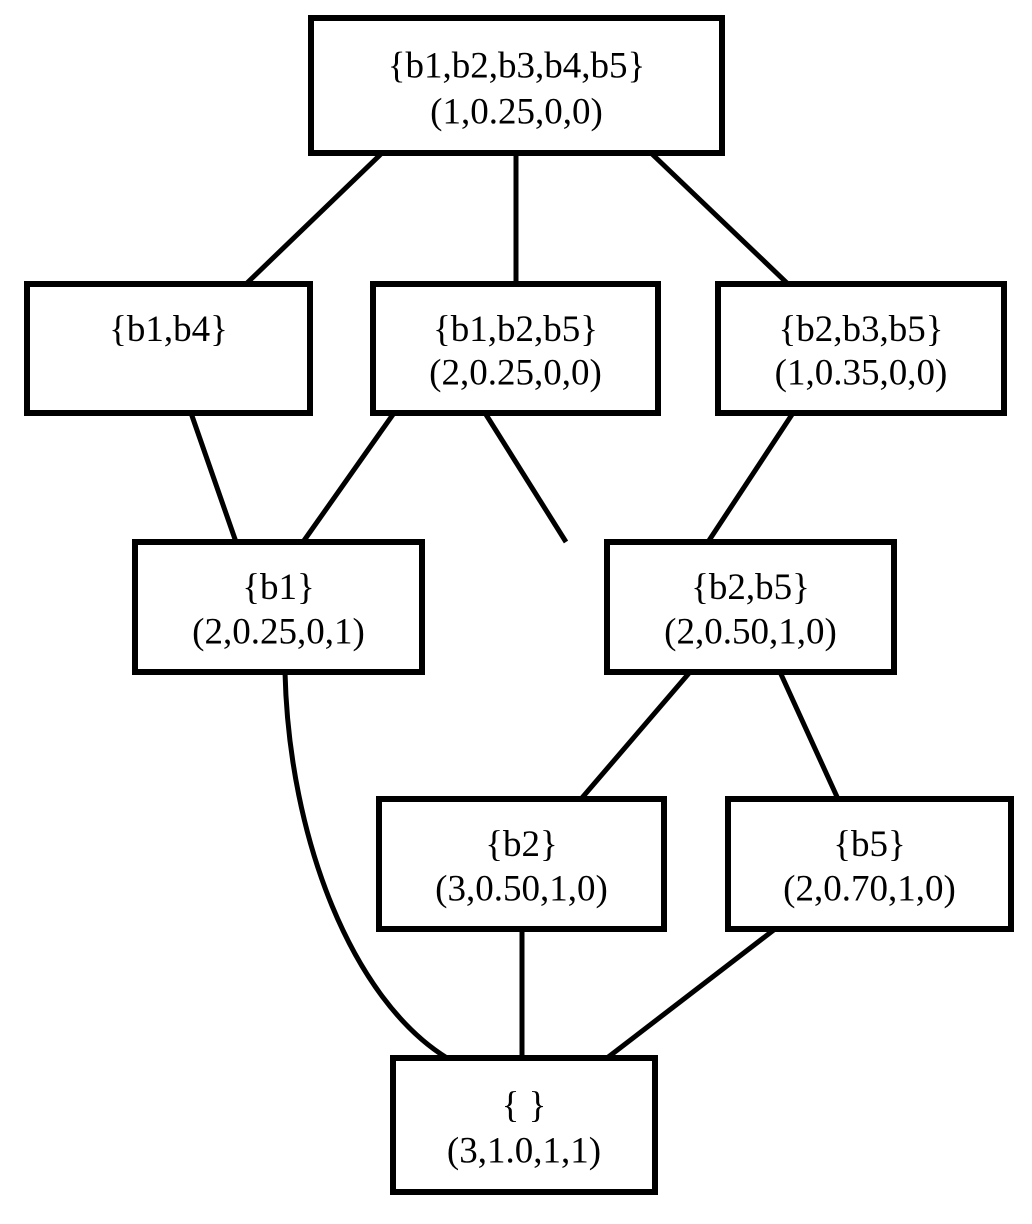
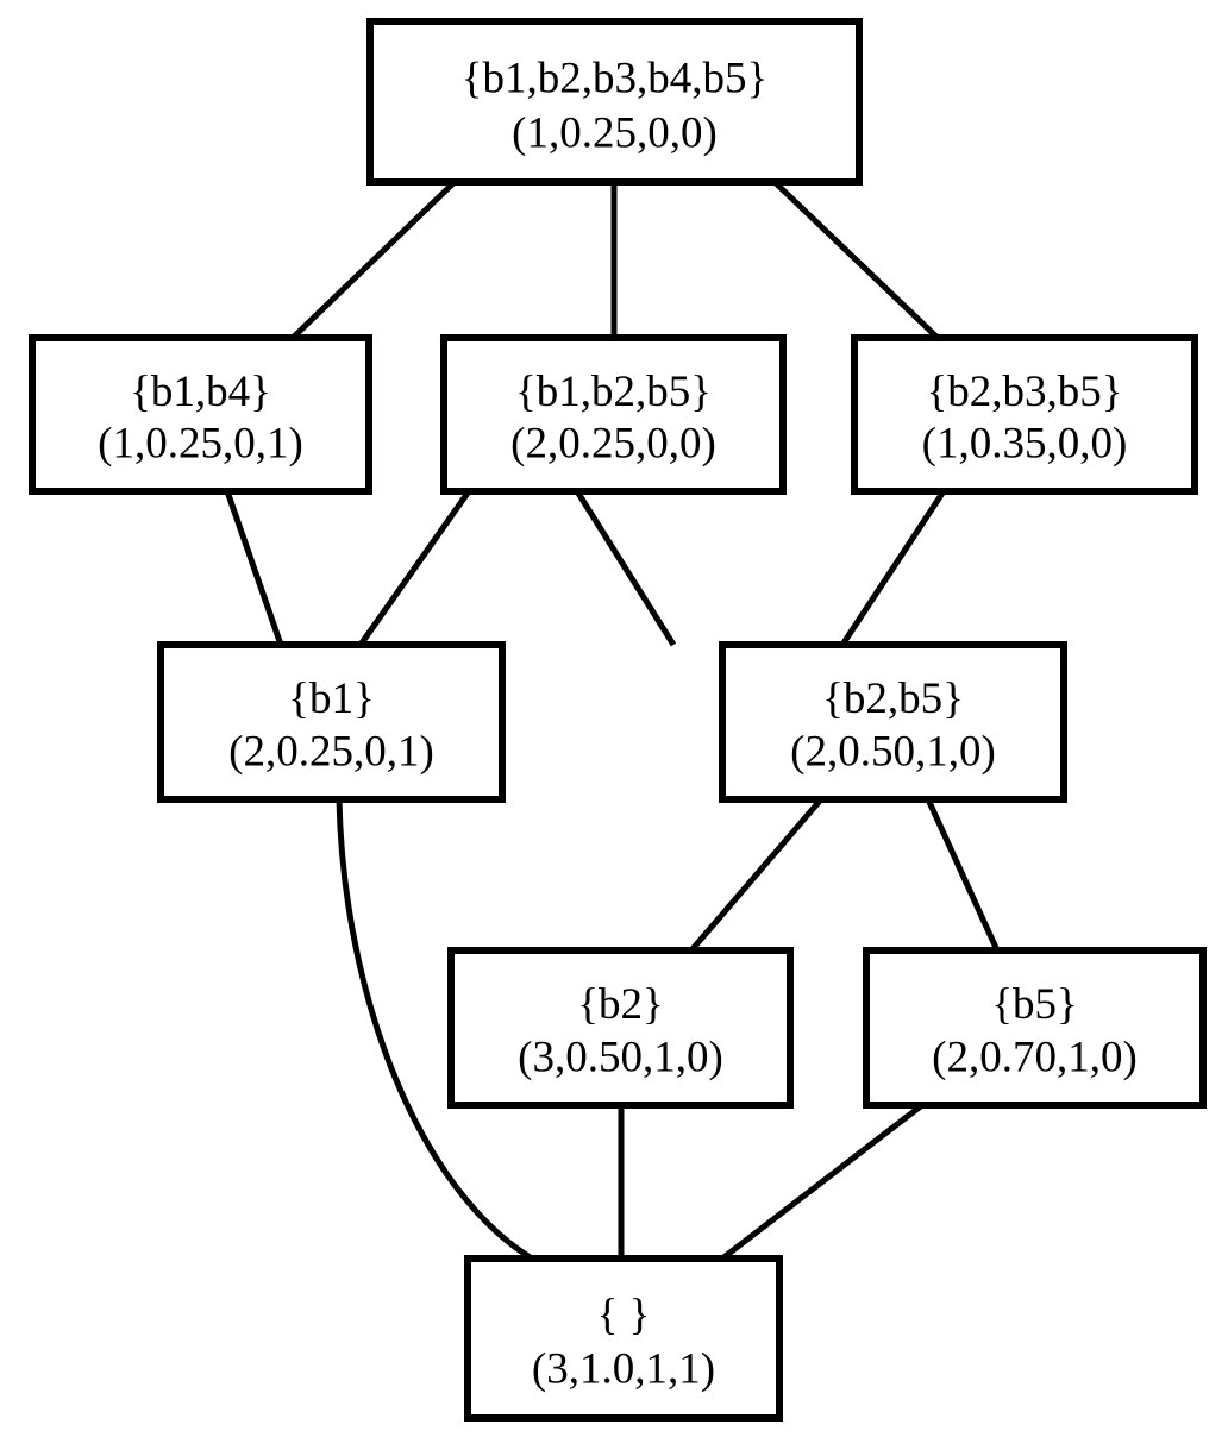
  {b1,b2,b3,b4,b5}
  (1,0.25,0,0)
  {b1,b4}
+ (1,0.25,0,1)
  {b1,b2,b5}
  (2,0.25,0,0)
  {b2,b3,b5}
  (1,0.35,0,0)
  {b1}
  (2,0.25,0,1)
  {b2,b5}
  (2,0.50,1,0)
  {b2}
  (3,0.50,1,0)
  {b5}
  (2,0.70,1,0)
  { }
  (3,1.0,1,1)
